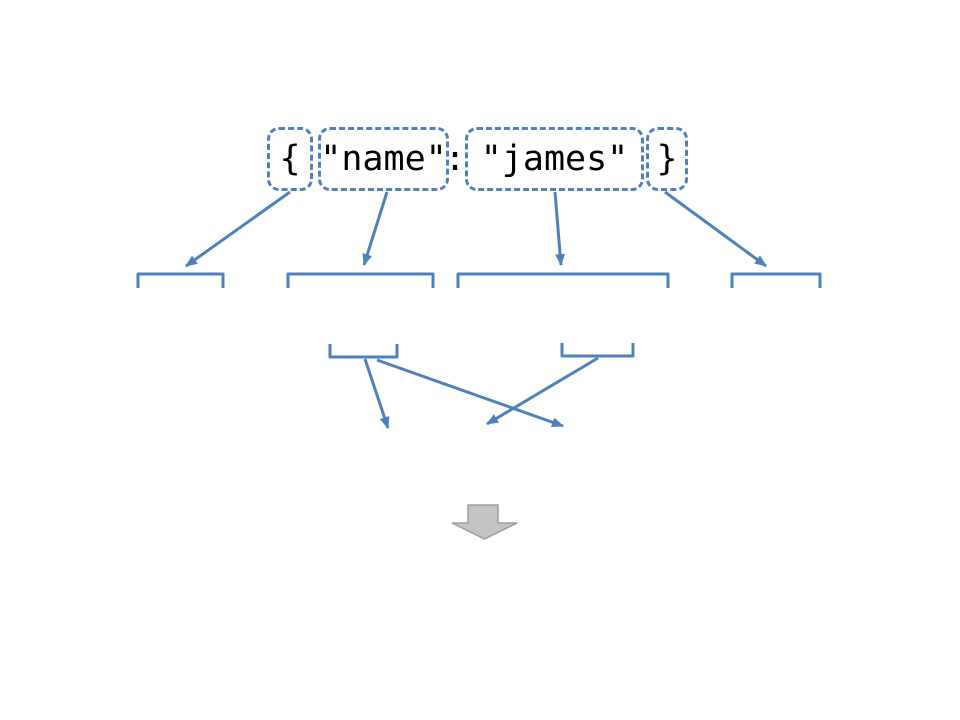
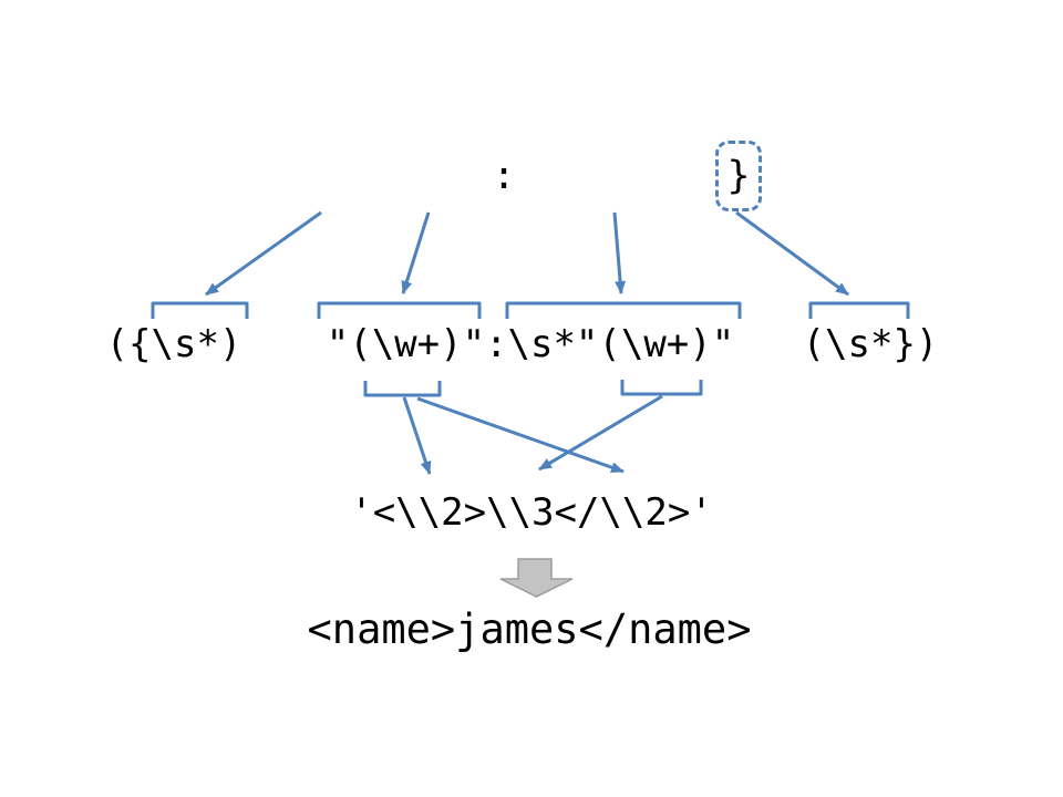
- {
- "name"
  :
- "james"
  }
+ ({\s*)
+ "(\w+)":\s*"(\w+)"
+ (\s*})
+ '<\\2>\\3</\\2>'
+ <name>james</name>
